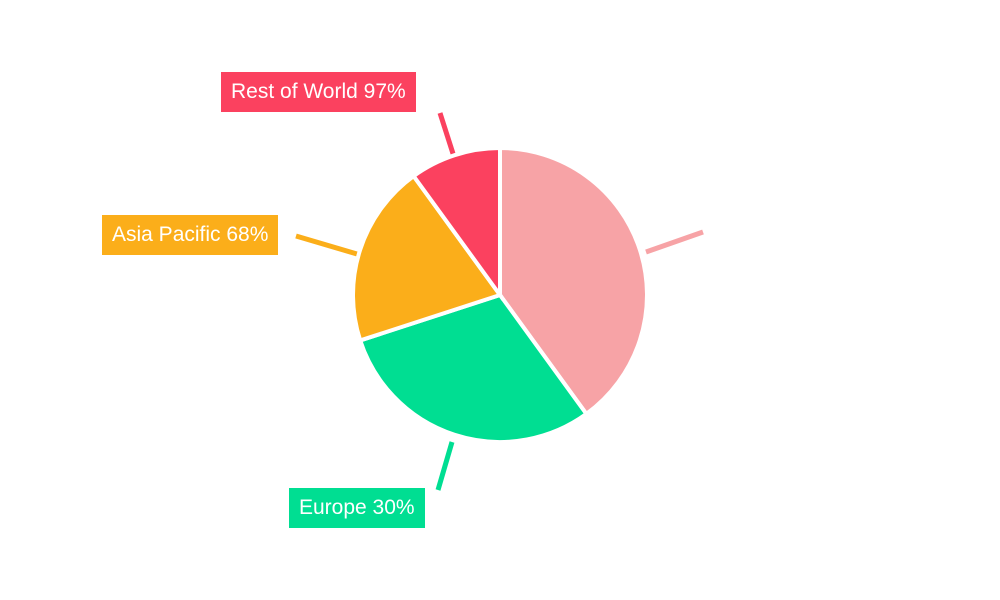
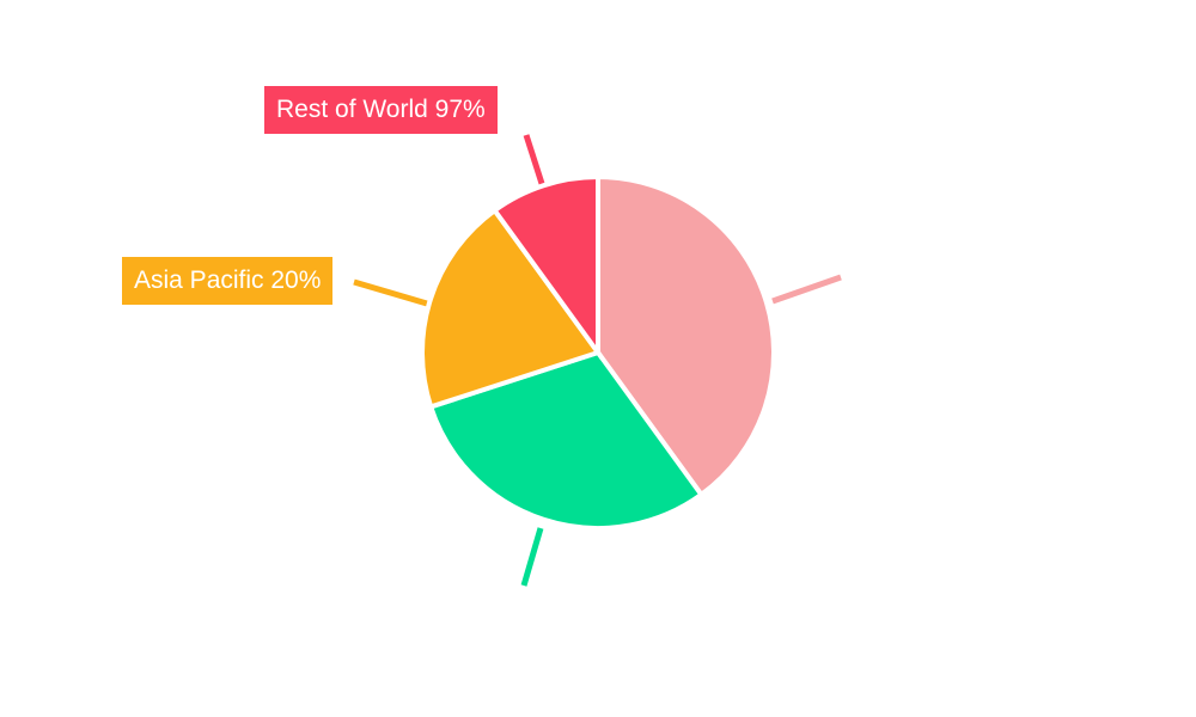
- Europe 30%
- Asia Pacific 68%
+ Asia Pacific 20%
  Rest of World 97%
